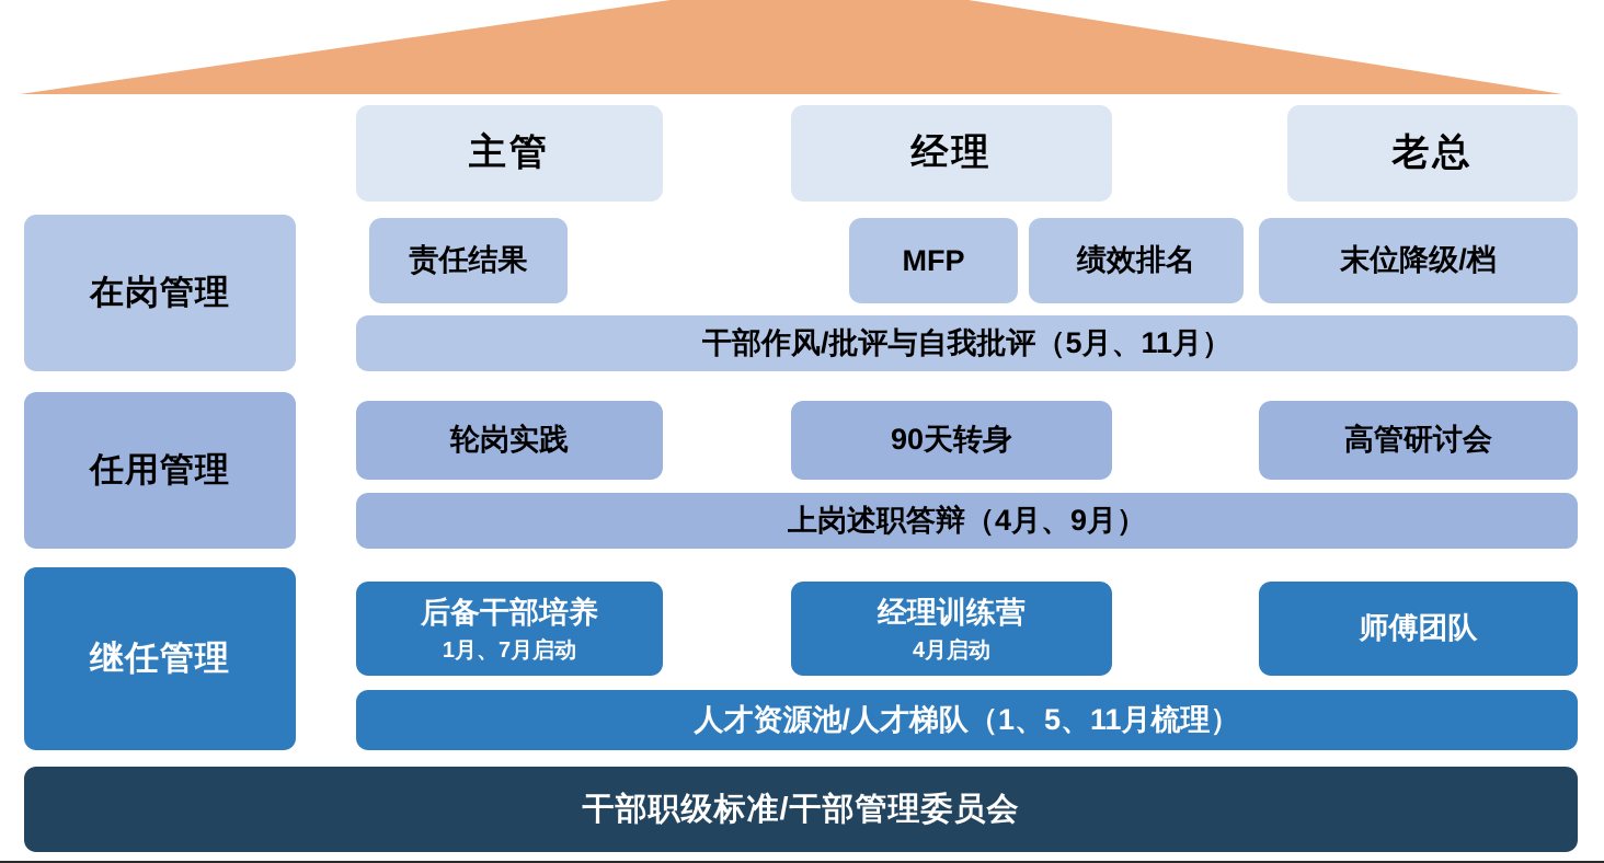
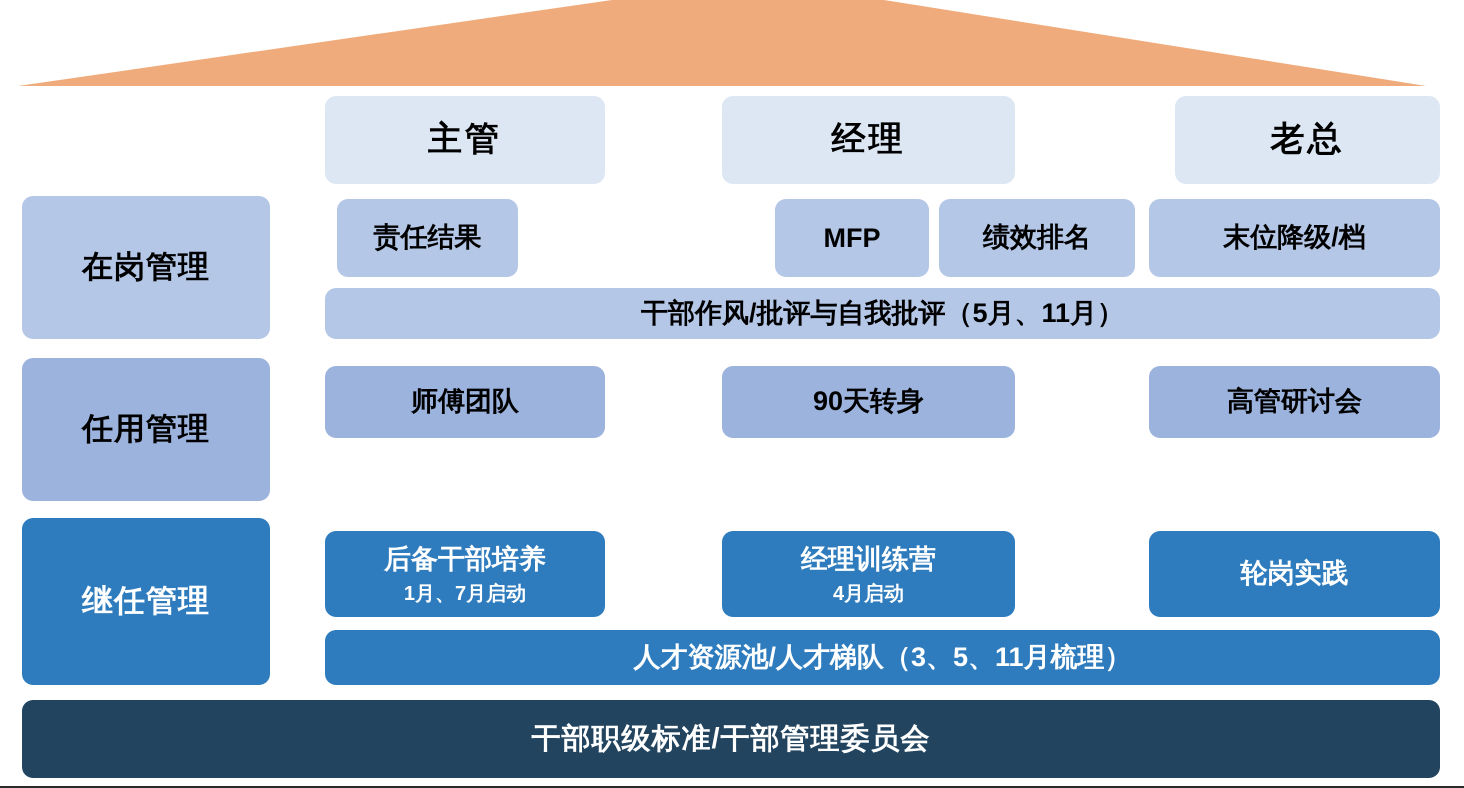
  主管
  经理
  老总
  在岗管理
  责任结果
  MFP
  绩效排名
  末位降级/档
  干部作风/批评与自我批评（5月、11月）
  任用管理
- 轮岗实践
+ 师傅团队
  90天转身
  高管研讨会
- 上岗述职答辩（4月、9月）
  继任管理
  后备干部培养
  1月、7月启动
  经理训练营
  4月启动
- 师傅团队
+ 轮岗实践
- 人才资源池/人才梯队（1、5、11月梳理）
+ 人才资源池/人才梯队（3、5、11月梳理）
  干部职级标准/干部管理委员会
